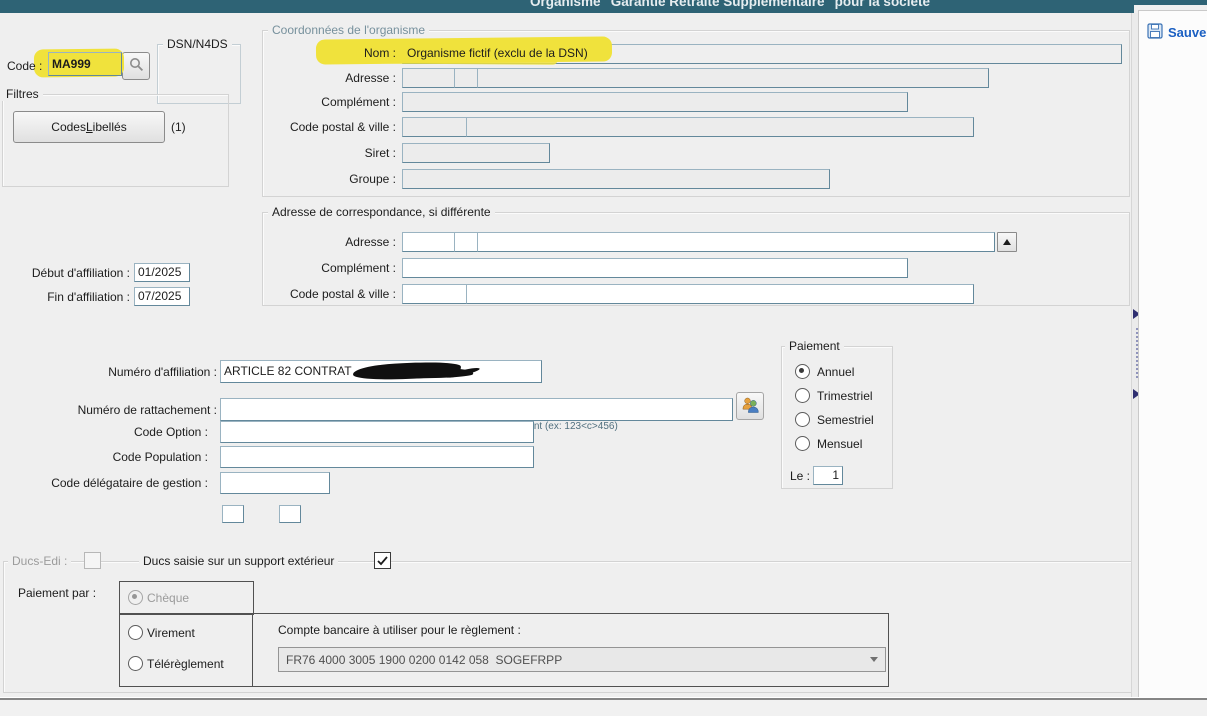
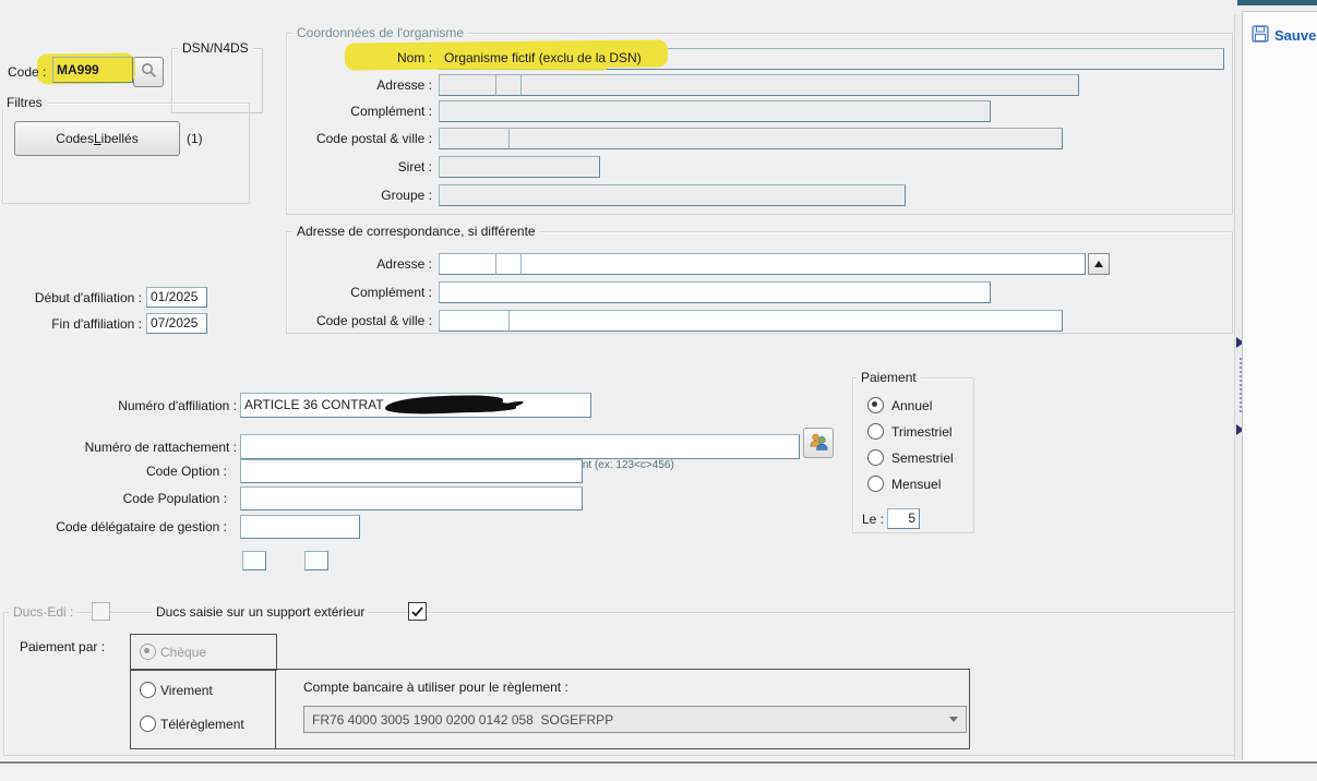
- Organisme "Garantie Retraite Supplémentaire" pour la société
  Code :
  MA999
  DSN/N4DS
  Filtres
  Codes
  L
  ibellés
  (1)
  Coordonnées de l'organisme
  Nom :
  Organisme fictif (exclu de la DSN)
  Adresse :
  Complément :
  Code postal & ville :
  Siret :
  Groupe :
  Adresse de correspondance, si différente
  Adresse :
  Complément :
  Code postal & ville :
  Début d'affiliation :
  01/2025
  Fin d'affiliation :
  07/2025
  Numéro d'affiliation :
- ARTICLE 82 CONTRAT
+ ARTICLE 36 CONTRAT
  Numéro de rattachement :
  Code Option :
  Code Population :
  Code délégataire de gestion :
  Paiement
  Annuel
  Trimestriel
  Semestriel
  Mensuel
  Le :
- 1
+ 5
  Ducs-Edi :
  Ducs saisie sur un support extérieur
  Paiement par :
  Chèque
  Virement
  Télérèglement
  Compte bancaire à utiliser pour le règlement :
  FR76 4000 3005 1900 0200 0142 058 SOGEFRPP
  Sauve
